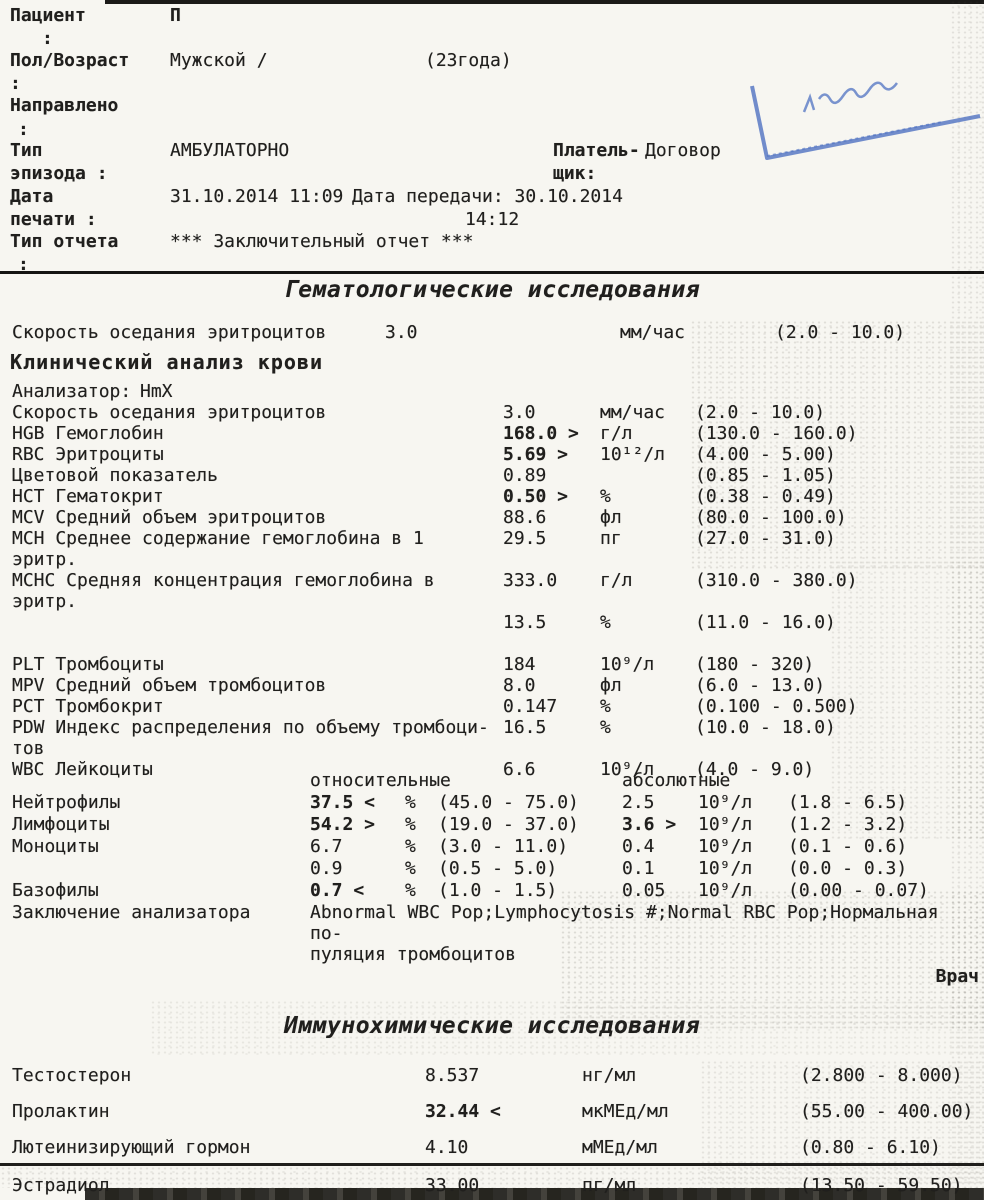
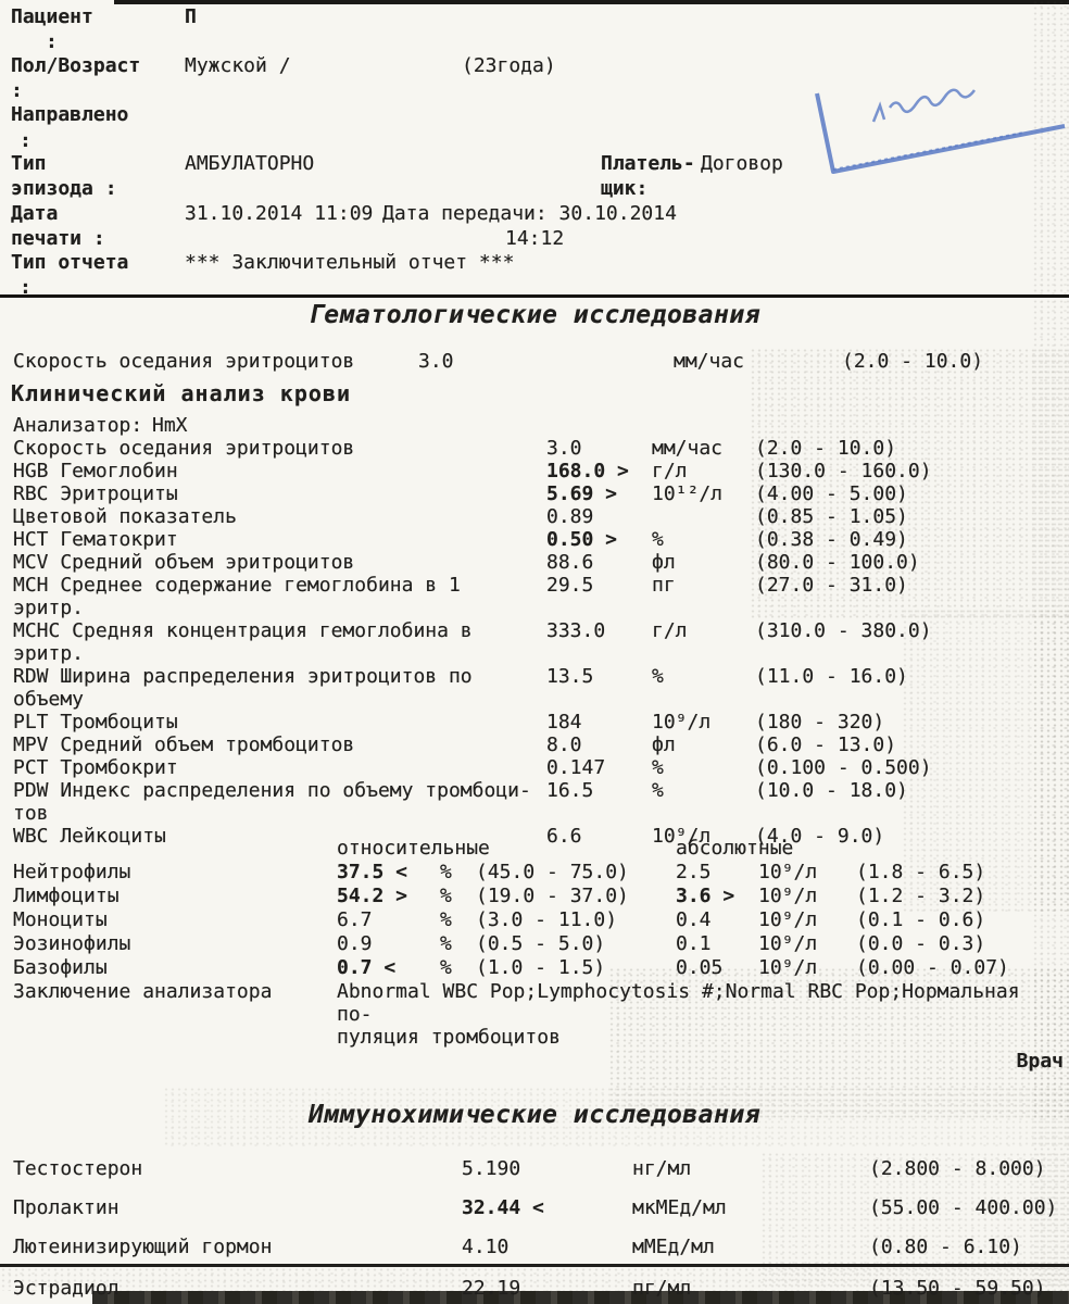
  Пациент
  П
  :
  Пол/Возраст
  Мужской /
  (23года)
  :
  Направлено
  :
  Тип
  АМБУЛАТОРНО
  Платель-
  Договор
  эпизода :
  щик:
  Дата
  31.10.2014 11:09
  Дата передачи: 30.10.2014
  печати :
  14:12
  Тип отчета
  *** Заключительный отчет ***
  :
  Гематологические исследования
  Скорость оседания эритроцитов
  3.0
  мм/час
  (2.0 - 10.0)
  Клинический анализ крови
  Анализатор:
  HmX
  Скорость оседания эритроцитов
  3.0
  мм/час
  (2.0 - 10.0)
  HGB Гемоглобин
  168.0 >
  г/л
  (130.0 - 160.0)
  RBC Эритроциты
  5.69 >
  10¹²/л
  (4.00 - 5.00)
  Цветовой показатель
  0.89
  (0.85 - 1.05)
  HCT Гематокрит
  0.50 >
  %
  (0.38 - 0.49)
  MCV Средний объем эритроцитов
  88.6
  фл
  (80.0 - 100.0)
  MCH Среднее содержание гемоглобина в 1
  эритр.
  29.5
  пг
  (27.0 - 31.0)
  MCHC Средняя концентрация гемоглобина в
  эритр.
  333.0
  г/л
  (310.0 - 380.0)
+ RDW Ширина распределения эритроцитов по
+ объему
  13.5
  %
  (11.0 - 16.0)
  PLT Тромбоциты
  184
  10⁹/л
  (180 - 320)
  MPV Средний объем тромбоцитов
  8.0
  фл
  (6.0 - 13.0)
  PCT Тромбокрит
  0.147
  %
  (0.100 - 0.500)
  PDW Индекс распределения по объему тромбоци-
  тов
  16.5
  %
  (10.0 - 18.0)
  WBC Лейкоциты
  6.6
  10⁹/л
  (4.0 - 9.0)
  относительные
  абсолютные
  Нейтрофилы
  37.5 <
  %
  (45.0 - 75.0)
  2.5
  10⁹/л
  (1.8 - 6.5)
  Лимфоциты
  54.2 >
  %
  (19.0 - 37.0)
  3.6 >
  10⁹/л
  (1.2 - 3.2)
  Моноциты
  6.7
  %
  (3.0 - 11.0)
  0.4
  10⁹/л
  (0.1 - 0.6)
+ Эозинофилы
  0.9
  %
  (0.5 - 5.0)
  0.1
  10⁹/л
  (0.0 - 0.3)
  Базофилы
  0.7 <
  %
  (1.0 - 1.5)
  0.05
  10⁹/л
  (0.00 - 0.07)
  Заключение анализатора
  Abnormal WBC Pop;Lymphocytosis #;Normal RBC Pop;Нормальная по-
  пуляция тромбоцитов
  Врач
  Иммунохимические исследования
  Тестостерон
- 8.537
+ 5.190
  нг/мл
  (2.800 - 8.000)
  Пролактин
  32.44 <
  мкМЕд/мл
  (55.00 - 400.00)
  Лютеинизирующий гормон
  4.10
  мМЕд/мл
  (0.80 - 6.10)
  Эстрадиол
- 33.00
+ 22.19
  пг/мл
  (13.50 - 59.50)
